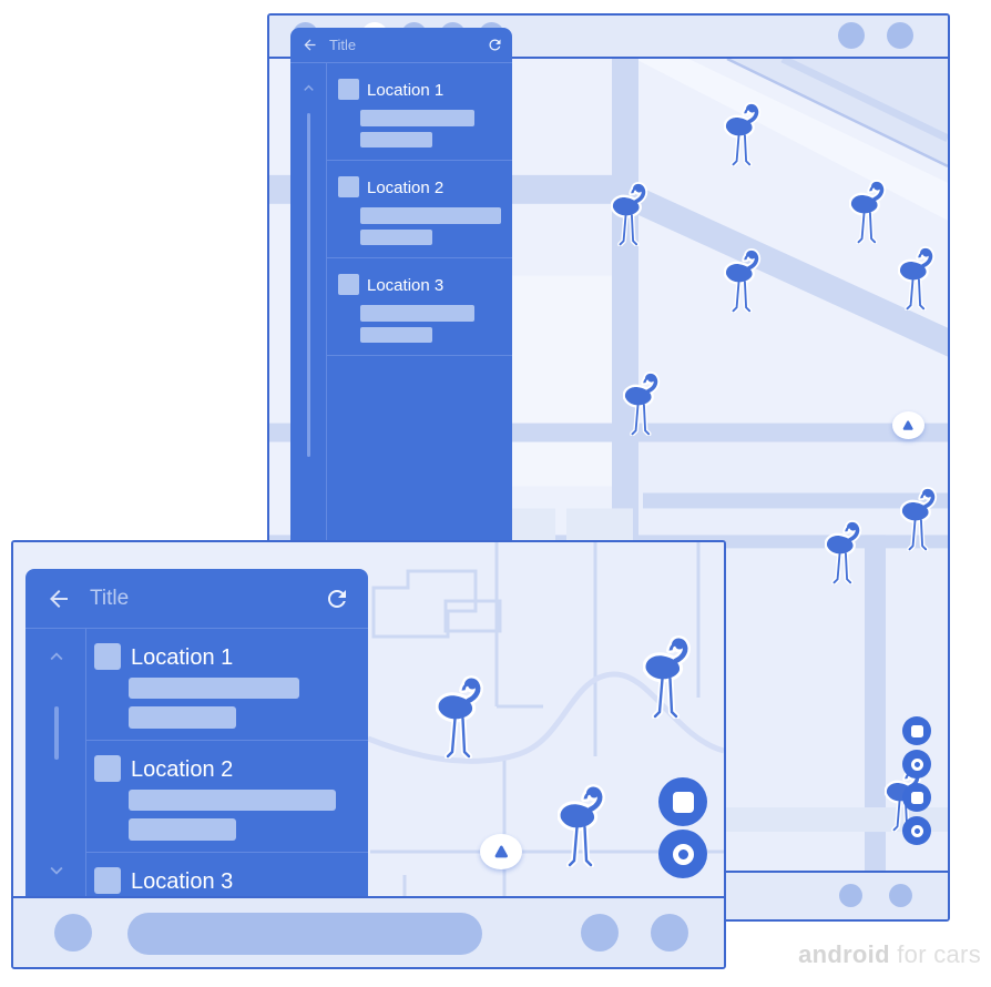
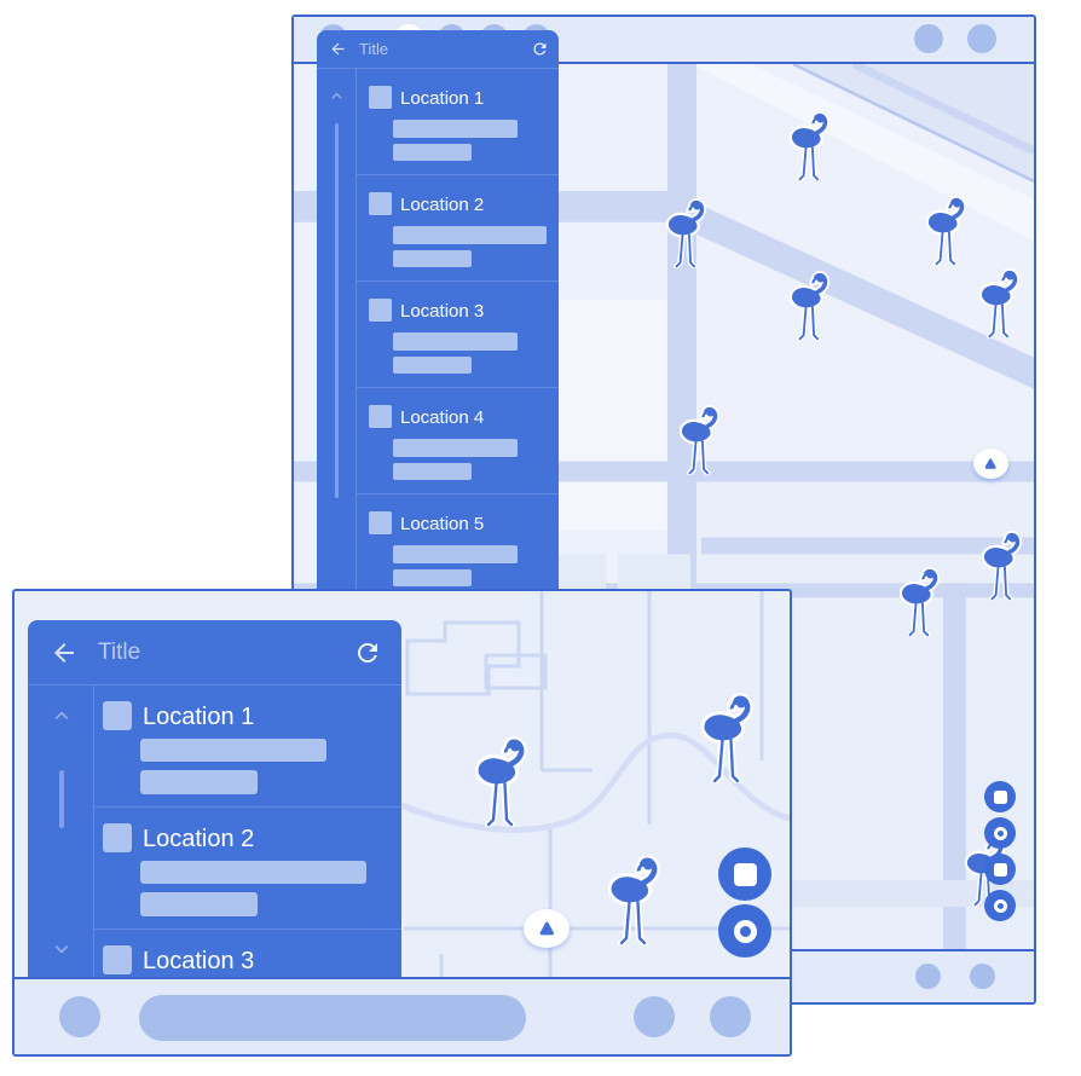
  Title
  Location 1
  Location 2
  Location 3
+ Location 4
+ Location 5
  Title
  Location 1
  Location 2
  Location 3
- android for cars
